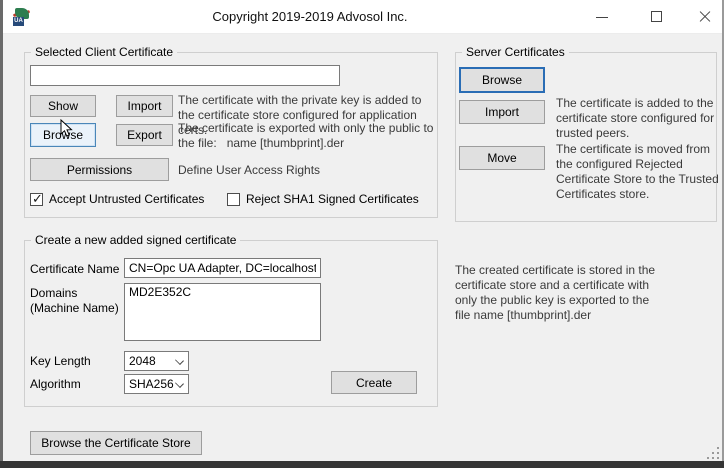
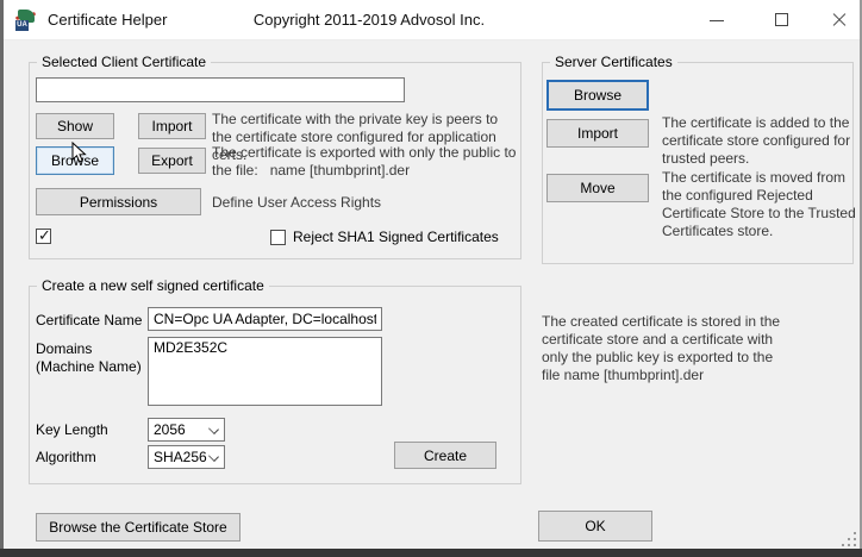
+ Certificate Helper
- Copyright 2019-2019 Advosol Inc.
+ Copyright 2011-2019 Advosol Inc.
  Selected Client Certificate
  Show
  Import
- The certificate with the private key is added to the certificate store configured for application certs.
+ The certificate with the private key is peers to the certificate store configured for application certs.
  Brose
  Export
  The certificate is exported with only the public to
  the file: name [thumbprint].der
  Permissions
  Define User Access Rights
  ✓
- Accept Untrusted Certificates
  Reject SHA1 Signed Certificates
  Server Certificates
  Browse
  Import
  The certificate is added to the
  certificate store configured for
  trusted peers.
  Move
  The certificate is moved from
  the configured Rejected
  Certificate Store to the Trusted
  Certificates store.
- Create a new added signed certificate
+ Create a new self signed certificate
  Certificate Name
  CN=Opc UA Adapter, DC=localhos
  Domains
  (Machine Name)
  MD2E352C
  Key Length
- 2048
+ 2056
  Algorithm
  SHA256
  Create
  The created certificate is stored in the
  certificate store and a certificate with
  only the public key is exported to the
  file name [thumbprint].der
  Browse the Certificate Store
+ OK
